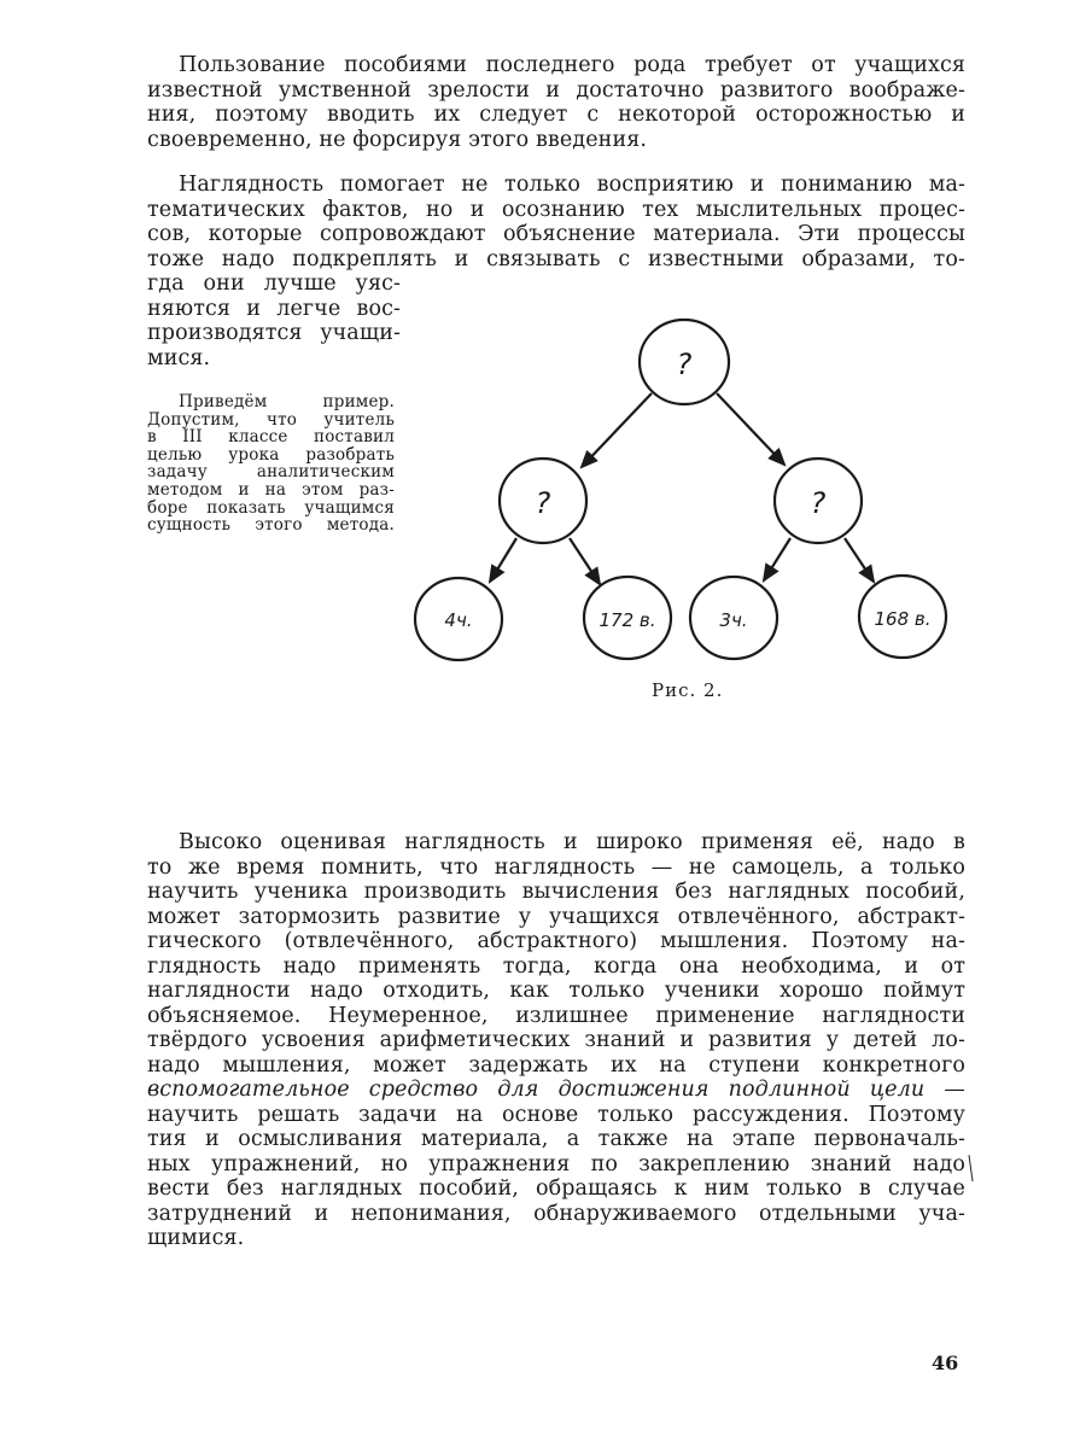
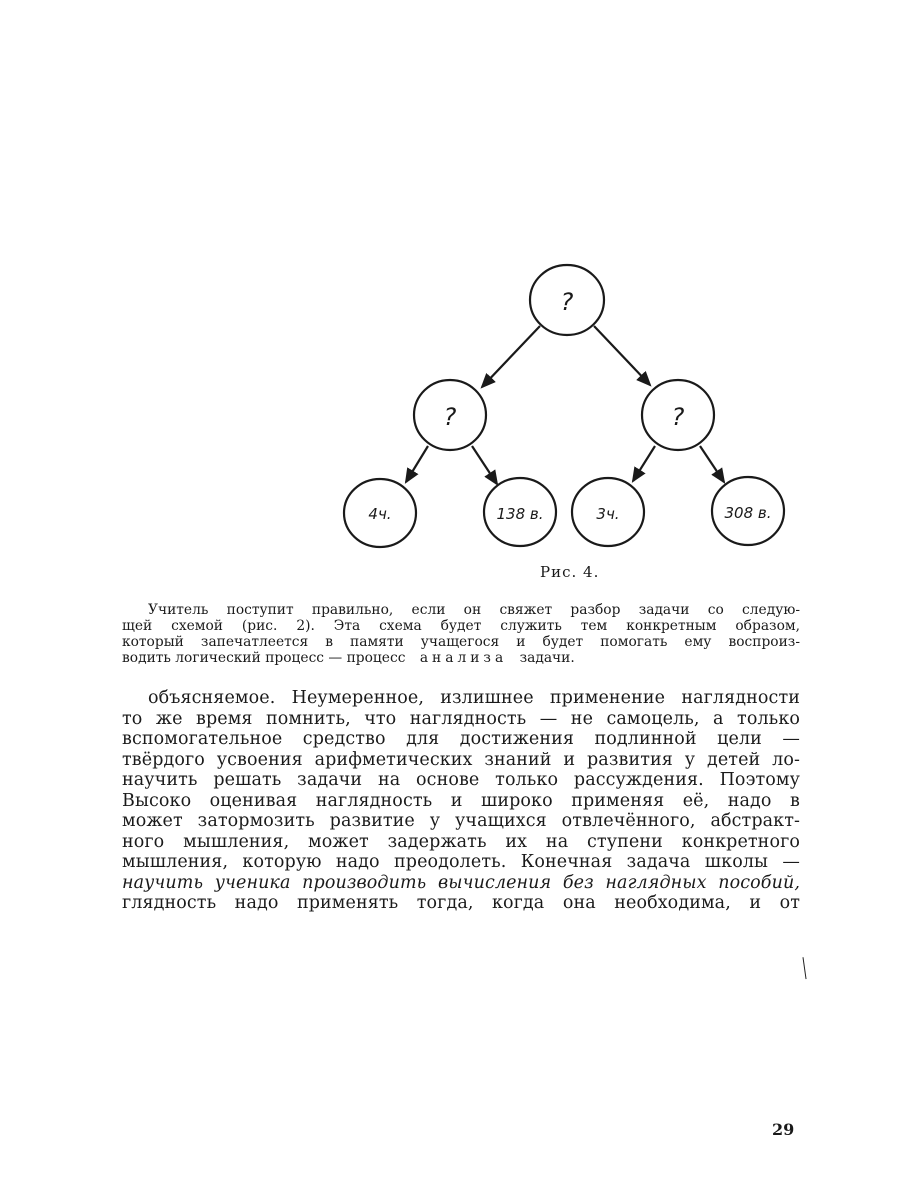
- Пользование пособиями последнего рода требует от учащихся
- известной умственной зрелости и достаточно развитого воображе-
- ния, поэтому вводить их следует с некоторой осторожностью и
- своевременно, не форсируя этого введения.
- Наглядность помогает не только восприятию и пониманию ма-
- тематических фактов, но и осознанию тех мыслительных процес-
- сов, которые сопровождают объяснение материала. Эти процессы
- тоже надо подкреплять и связывать с известными образами, то-
- гда они лучше уяс-
- няются и легче вос-
- производятся учащи-
- мися.
- Приведём пример.
- Допустим, что учитель
- в III классе поставил
- целью урока разобрать
- задачу аналитическим
- методом и на этом раз-
- боре показать учащимся
- сущность этого метода.
  ?
  ?
  ?
  4ч.
- 172 в.
+ 138 в.
  3ч.
- 168 в.
+ 308 в.
- Рис. 2.
+ Рис. 4.
+ Учитель поступит правильно, если он свяжет разбор задачи со следую-
+ щей схемой (рис. 2). Эта схема будет служить тем конкретным образом,
+ который запечатлеется в памяти учащегося и будет помогать ему воспроиз-
+ водить логический процесс — процесс анализа задачи.
- Высоко оценивая наглядность и широко применяя её, надо в
+ объясняемое. Неумеренное, излишнее применение наглядности
  то же время помнить, что наглядность — не самоцель, а только
- научить ученика производить вычисления без наглядных пособий,
+ вспомогательное средство для достижения подлинной цели —
- может затормозить развитие у учащихся отвлечённого, абстракт-
+ твёрдого усвоения арифметических знаний и развития у детей ло-
- гического (отвлечённого, абстрактного) мышления. Поэтому на-
- глядность надо применять тогда, когда она необходима, и от
+ научить решать задачи на основе только рассуждения. Поэтому
- наглядности надо отходить, как только ученики хорошо поймут
- объясняемое. Неумеренное, излишнее применение наглядности
+ Высоко оценивая наглядность и широко применяя её, надо в
- твёрдого усвоения арифметических знаний и развития у детей ло-
+ может затормозить развитие у учащихся отвлечённого, абстракт-
- надо мышления, может задержать их на ступени конкретного
+ ного мышления, может задержать их на ступени конкретного
+ мышления, которую надо преодолеть. Конечная задача школы —
- вспомогательное средство для достижения подлинной цели —
+ научить ученика производить вычисления без наглядных пособий,
- научить решать задачи на основе только рассуждения. Поэтому
+ глядность надо применять тогда, когда она необходима, и от
- тия и осмысливания материала, а также на этапе первоначаль-
- ных упражнений, но упражнения по закреплению знаний надо
- вести без наглядных пособий, обращаясь к ним только в случае
- затруднений и непонимания, обнаруживаемого отдельными уча-
- щимися.
- 46
+ 29
